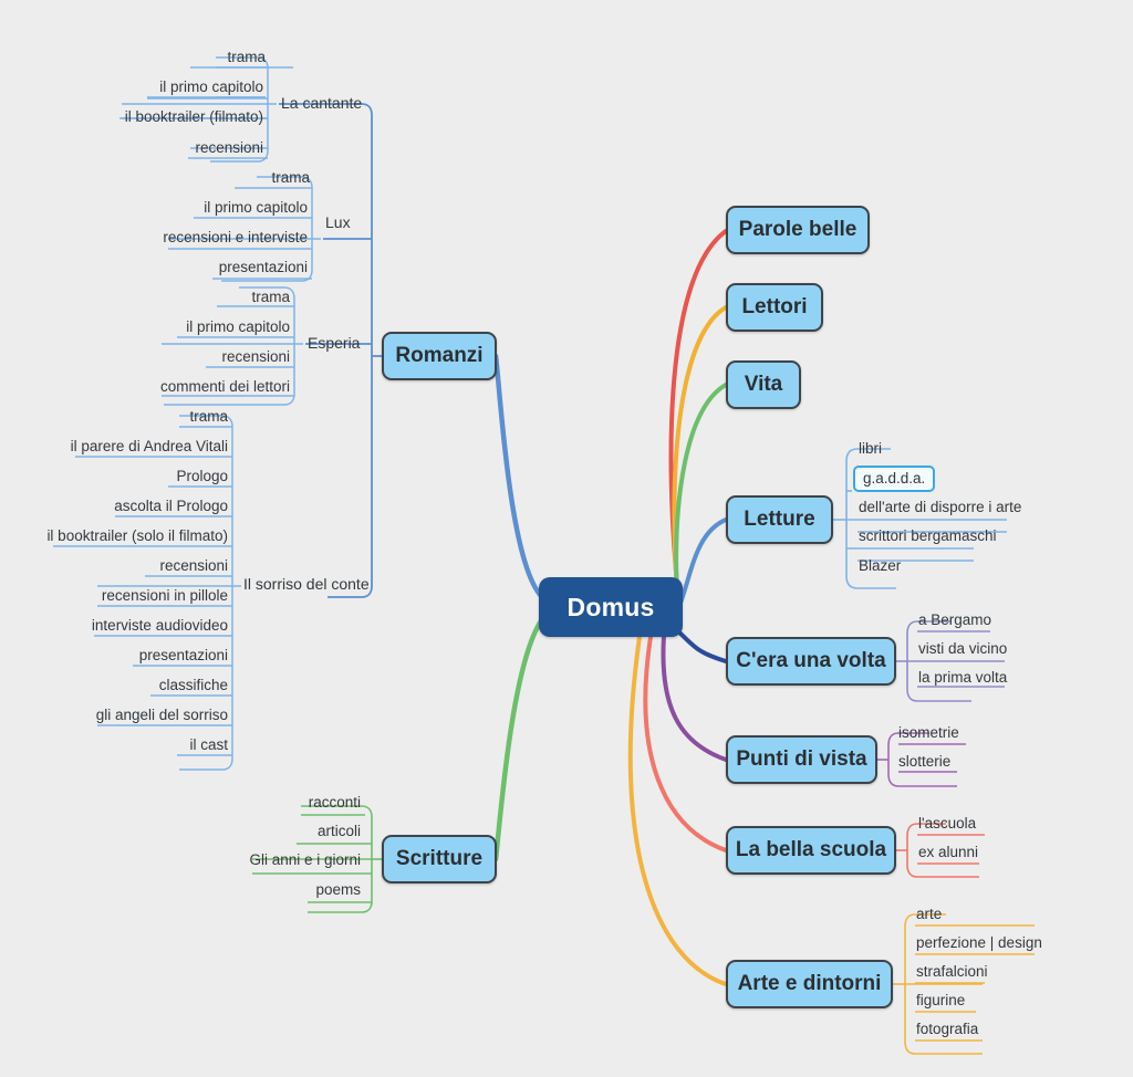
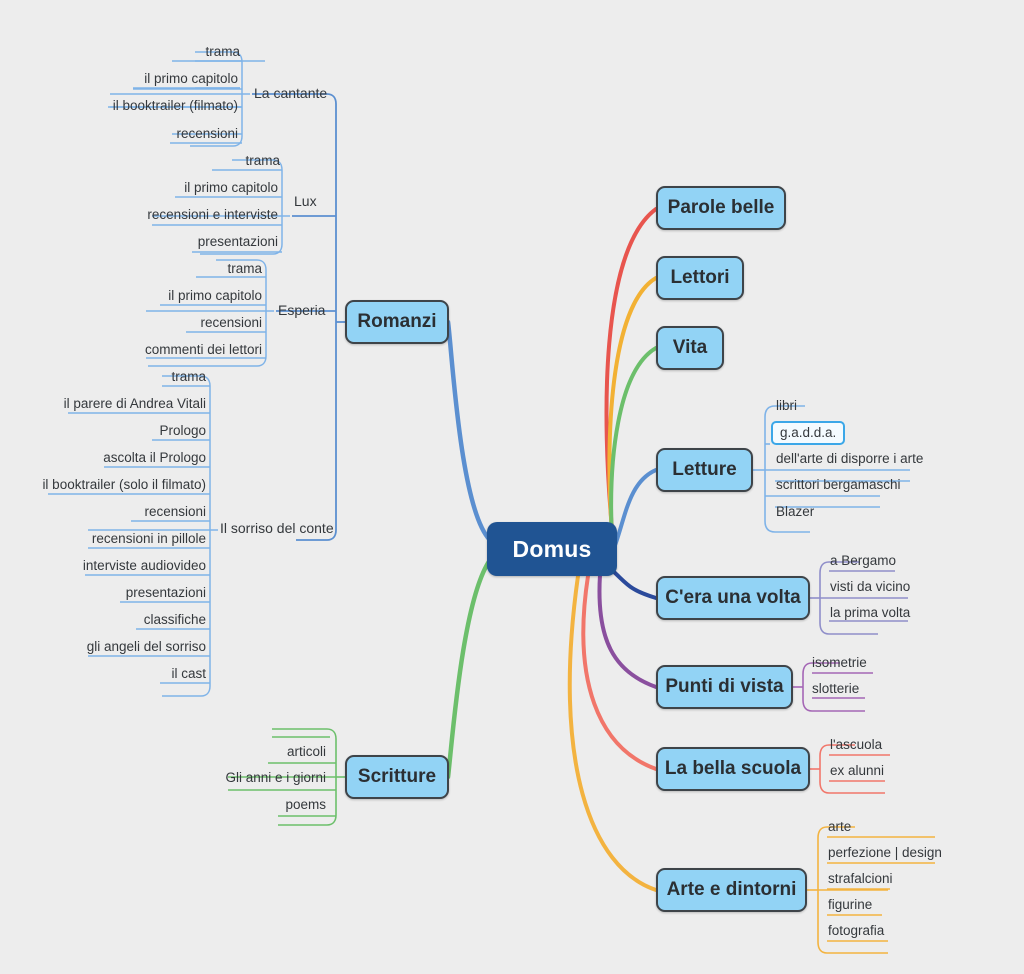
  Domus
  Parole belle
  Lettori
  Vita
  Letture
  C'era una volta
  Punti di vista
  La bella scuola
  Arte e dintorni
  Romanzi
  Scritture
  libri
  g.a.d.d.a.
  dell'arte di disporre i arte
  scrittori bergamaschi
  Blazer
  a Bergamo
  visti da vicino
  la prima volta
  isometrie
  slotterie
  l'ascuola
  ex alunni
  arte
  perfezione | design
  strafalcioni
  figurine
  fotografia
  La cantante
  Lux
  Esperia
  Il sorriso del conte
  trama
  il primo capitolo
  il booktrailer (filmato)
  recensioni
  trama
  il primo capitolo
  recensioni e interviste
  presentazioni
  trama
  il primo capitolo
  recensioni
  commenti dei lettori
  trama
  il parere di Andrea Vitali
  Prologo
  ascolta il Prologo
  il booktrailer (solo il filmato)
  recensioni
  recensioni in pillole
  interviste audiovideo
  presentazioni
  classifiche
  gli angeli del sorriso
  il cast
- racconti
  articoli
  Gli anni e i giorni
  poems
